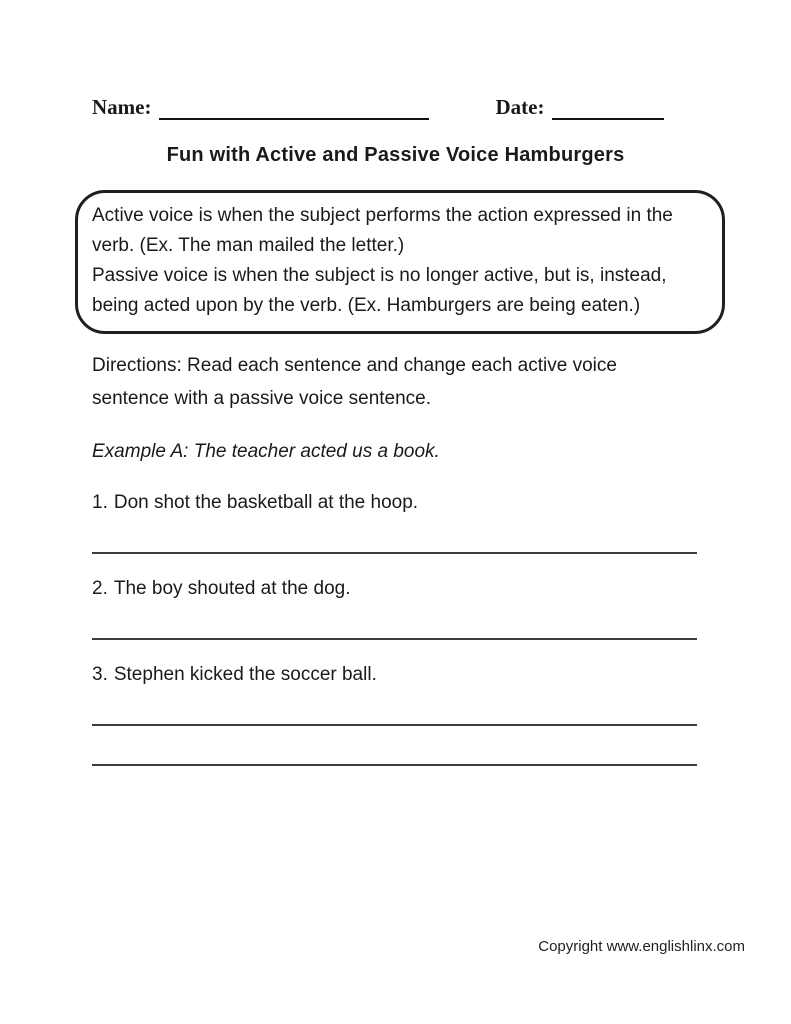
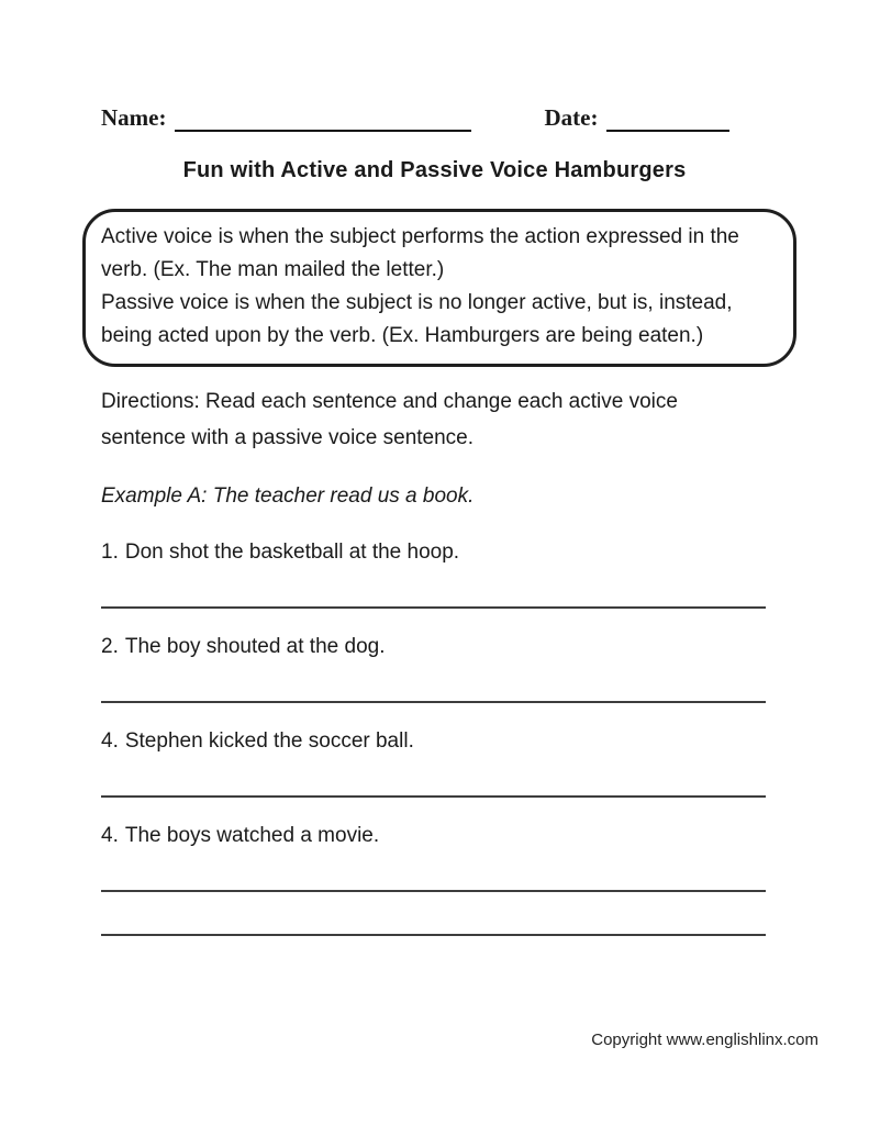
  Name:
  Date:
  Fun with Active and Passive Voice Hamburgers
  Active voice is when the subject performs the action expressed in the verb. (Ex. The man mailed the letter.)
  Passive voice is when the subject is no longer active, but is, instead, being acted upon by the verb. (Ex. Hamburgers are being eaten.)
  Directions: Read each sentence and change each active voice sentence with a passive voice sentence.
- Example A: The teacher acted us a book.
+ Example A: The teacher read us a book.
  1. Don shot the basketball at the hoop.
  2. The boy shouted at the dog.
- 3. Stephen kicked the soccer ball.
+ 4. Stephen kicked the soccer ball.
+ 4. The boys watched a movie.
  Copyright www.englishlinx.com
